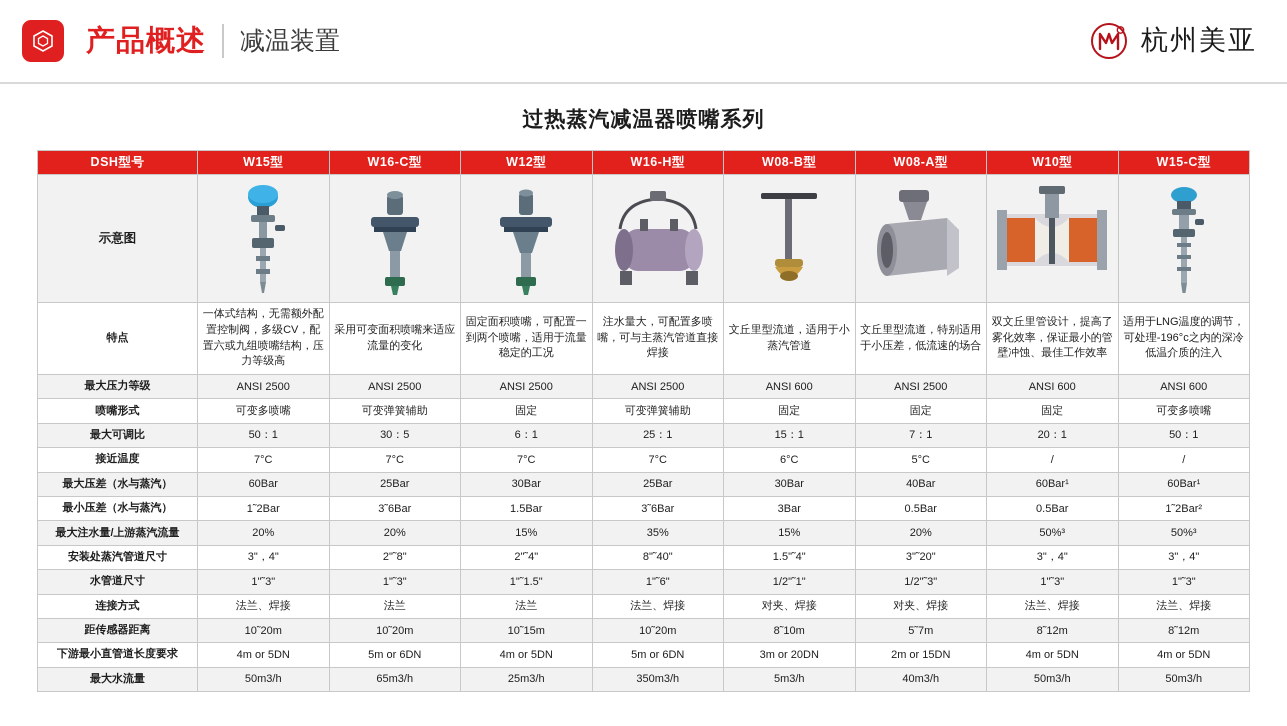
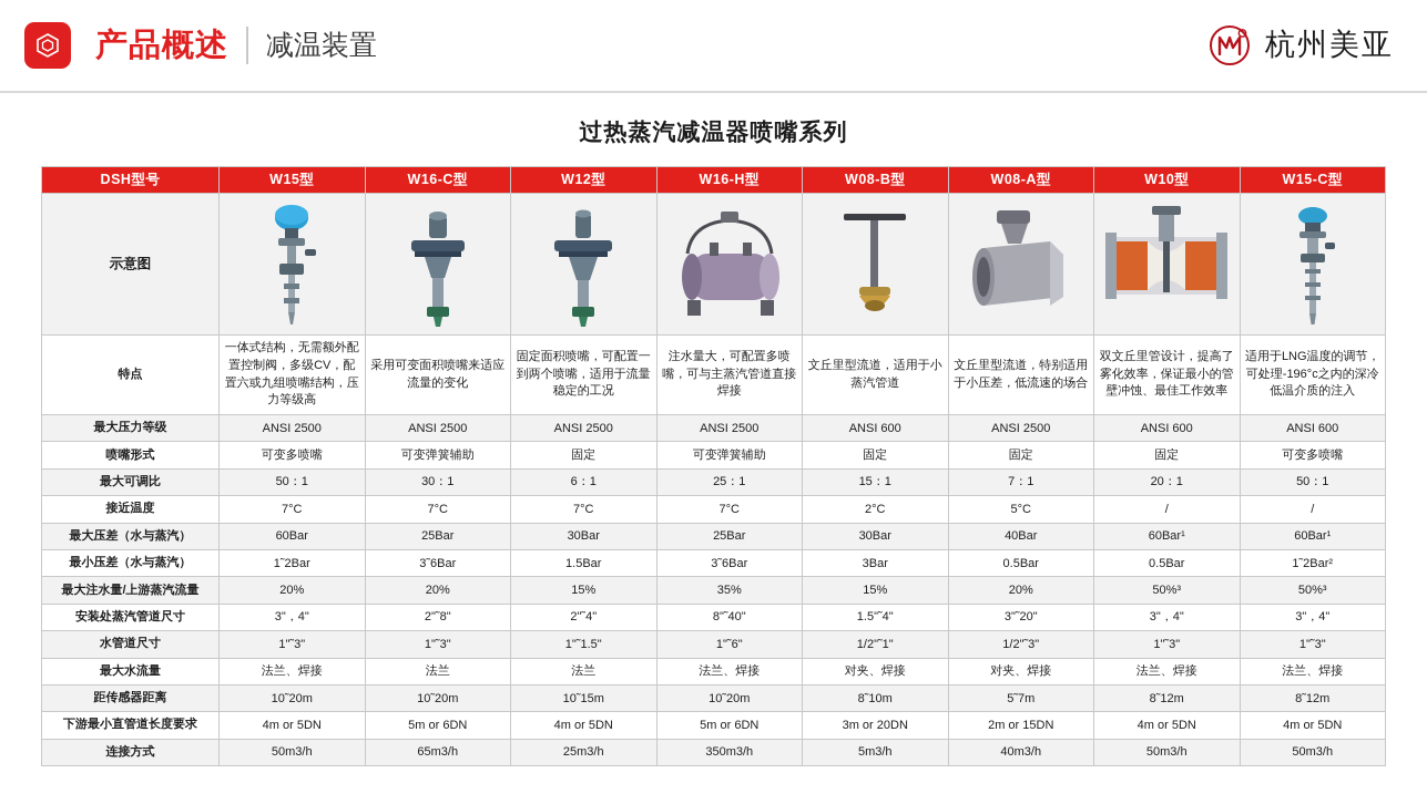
  产品概述
  减温装置
  杭州美亚
  过热蒸汽减温器喷嘴系列
  DSH型号	W15型	W16-C型	W12型	W16-H型	W08-B型	W08-A型	W10型	W15-C型
  示意图
  特点	一体式结构，无需额外配置控制阀，多级CV，配置六或九组喷嘴结构，压力等级高	采用可变面积喷嘴来适应流量的变化	固定面积喷嘴，可配置一到两个喷嘴，适用于流量稳定的工况	注水量大，可配置多喷嘴，可与主蒸汽管道直接焊接	文丘里型流道，适用于小蒸汽管道	文丘里型流道，特别适用于小压差，低流速的场合	双文丘里管设计，提高了雾化效率，保证最小的管壁冲蚀、最佳工作效率	适用于LNG温度的调节，可处理-196°c之内的深冷低温介质的注入
  最大压力等级	ANSI 2500	ANSI 2500	ANSI 2500	ANSI 2500	ANSI 600	ANSI 2500	ANSI 600	ANSI 600
  喷嘴形式	可变多喷嘴	可变弹簧辅助	固定	可变弹簧辅助	固定	固定	固定	可变多喷嘴
- 最大可调比	50：1	30：5	6：1	25：1	15：1	7：1	20：1	50：1
+ 最大可调比	50：1	30：1	6：1	25：1	15：1	7：1	20：1	50：1
- 接近温度	7°C	7°C	7°C	7°C	6°C	5°C	/	/
+ 接近温度	7°C	7°C	7°C	7°C	2°C	5°C	/	/
  最大压差（水与蒸汽）	60Bar	25Bar	30Bar	25Bar	30Bar	40Bar	60Bar¹	60Bar¹
  最小压差（水与蒸汽）	1˜2Bar	3˜6Bar	1.5Bar	3˜6Bar	3Bar	0.5Bar	0.5Bar	1˜2Bar²
  最大注水量/上游蒸汽流量	20%	20%	15%	35%	15%	20%	50%³	50%³
  安装处蒸汽管道尺寸	3"，4"	2"˜8"	2"˜4"	8"˜40"	1.5"˜4"	3"˜20"	3"，4"	3"，4"
  水管道尺寸	1"˜3"	1"˜3"	1"˜1.5"	1"˜6"	1/2"˜1"	1/2"˜3"	1"˜3"	1"˜3"
- 连接方式	法兰、焊接	法兰	法兰	法兰、焊接	对夹、焊接	对夹、焊接	法兰、焊接	法兰、焊接
+ 最大水流量	法兰、焊接	法兰	法兰	法兰、焊接	对夹、焊接	对夹、焊接	法兰、焊接	法兰、焊接
  距传感器距离	10˜20m	10˜20m	10˜15m	10˜20m	8˜10m	5˜7m	8˜12m	8˜12m
  下游最小直管道长度要求	4m or 5DN	5m or 6DN	4m or 5DN	5m or 6DN	3m or 20DN	2m or 15DN	4m or 5DN	4m or 5DN
- 最大水流量	50m3/h	65m3/h	25m3/h	350m3/h	5m3/h	40m3/h	50m3/h	50m3/h
+ 连接方式	50m3/h	65m3/h	25m3/h	350m3/h	5m3/h	40m3/h	50m3/h	50m3/h
